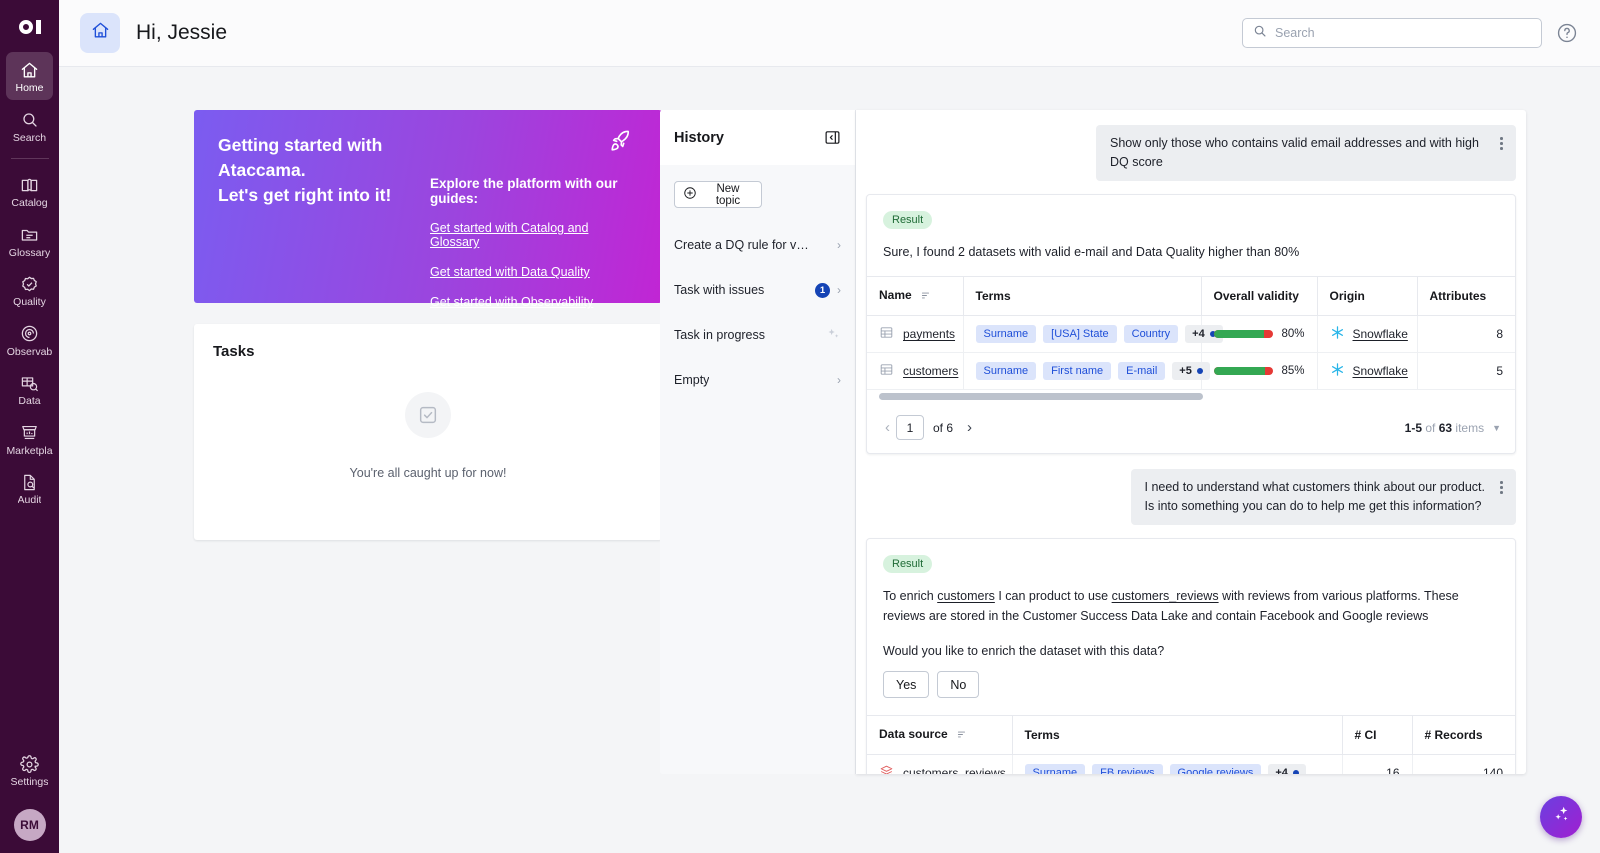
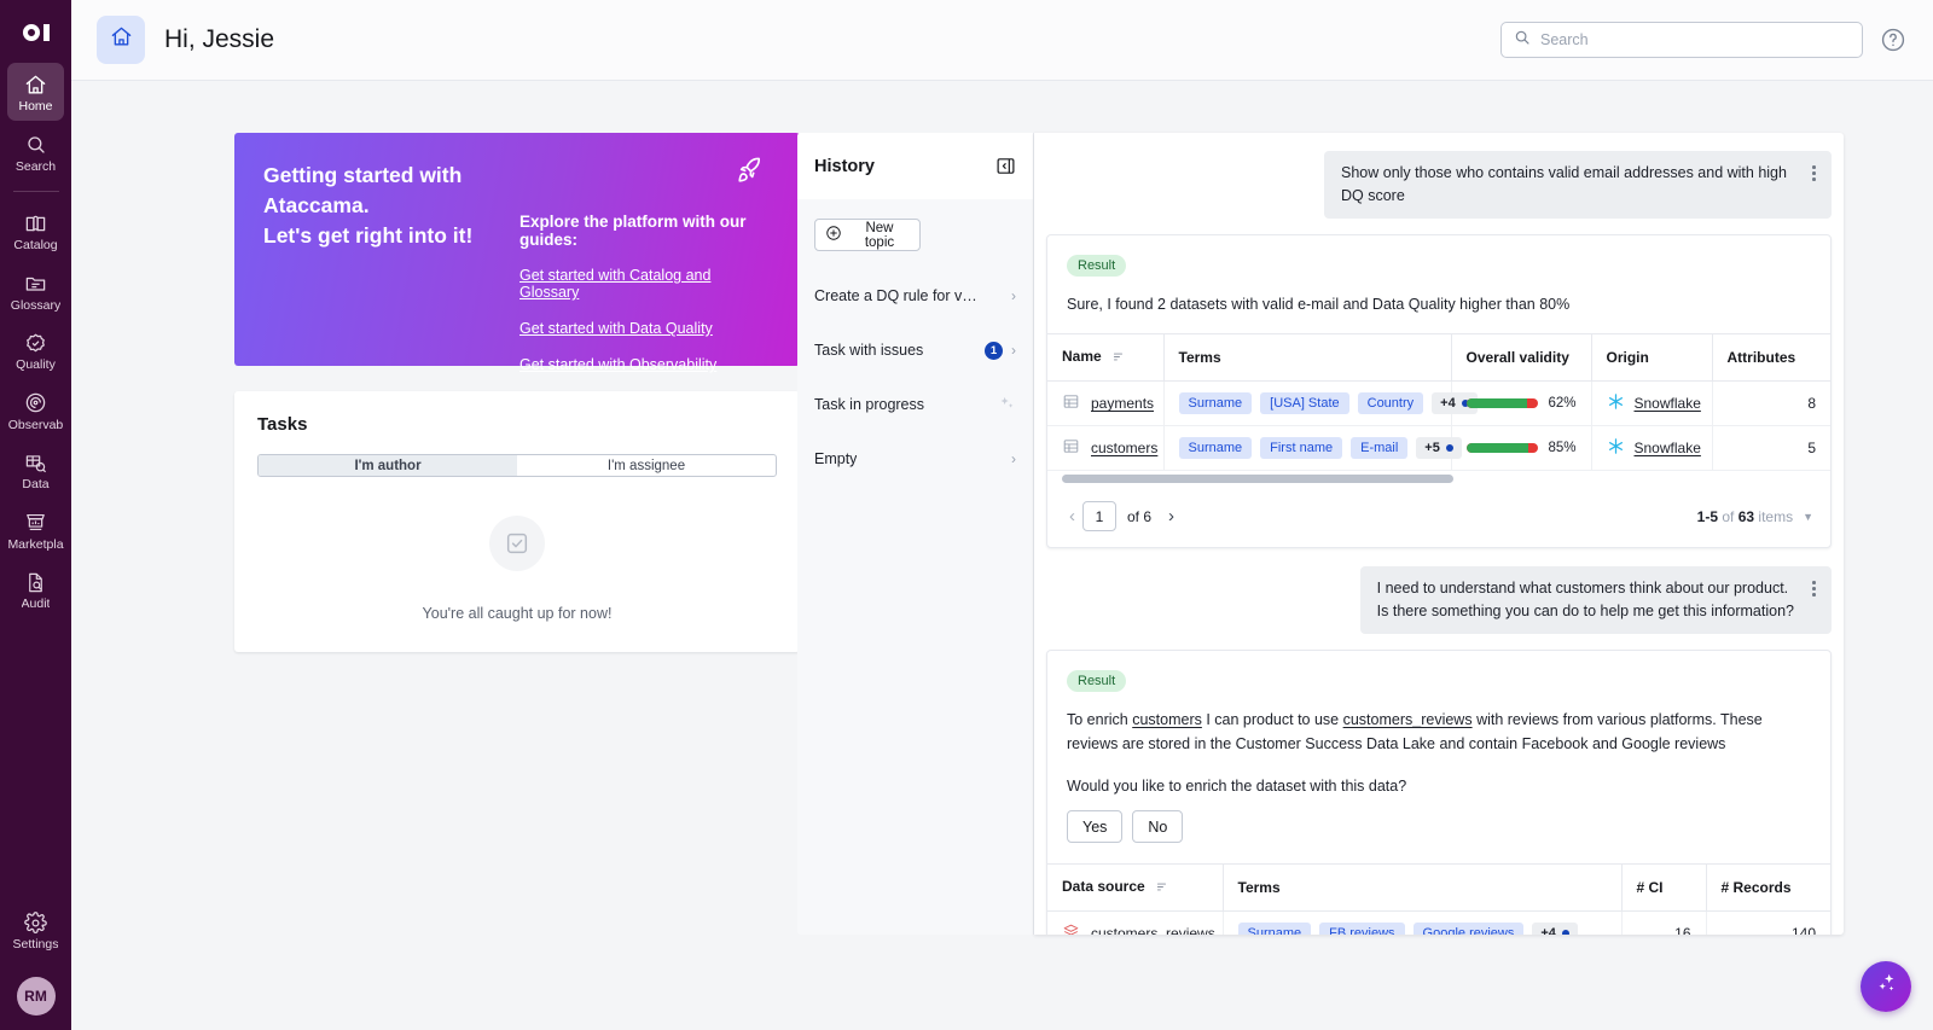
  Home
  Search
  Catalog
  Glossary
  Quality
  Observab
  Data
  Marketpla
  Audit
  Settings
  RM
  Hi, Jessie
  Search
  Getting started with
  Ataccama.
  Let's get right into it!
  Explore the platform with our guides:
  Get started with Catalog and Glossary
  Get started with Data Quality
  Get started with Observability
  Tasks
+ I'm author
+ I'm assignee
  You're all caught up for now!
  History
  New topic
  Create a DQ rule for valid
  ›
  Task with issues
  1
  ›
  Task in progress
  Empty
  ›
  Show only those who contains valid email addresses and with high DQ score
  Result
  Sure, I found 2 datasets with valid e-mail and Data Quality higher than 80%
  Name	Terms	Overall validity	Origin	Attributes
- payments	Surname [USA] State Country +4	80%	Snowflake	8
+ payments	Surname [USA] State Country +4	62%	Snowflake	8
  customers	Surname First name E-mail +5	85%	Snowflake	5
  ‹
  1
  of 6
  ›
  1-5 of 63 items
  ▼
  I need to understand what customers think about our product.
- Is into something you can do to help me get this information?
+ Is there something you can do to help me get this information?
  Result
  To enrich customers I can product to use customers_reviews with reviews from various platforms. These reviews are stored in the Customer Success Data Lake and contain Facebook and Google reviews
  Would you like to enrich the dataset with this data?
  Yes
  No
  Data source	Terms	# CI	# Records
  customers_reviews	Surname FB reviews Google reviews +4	16	140
